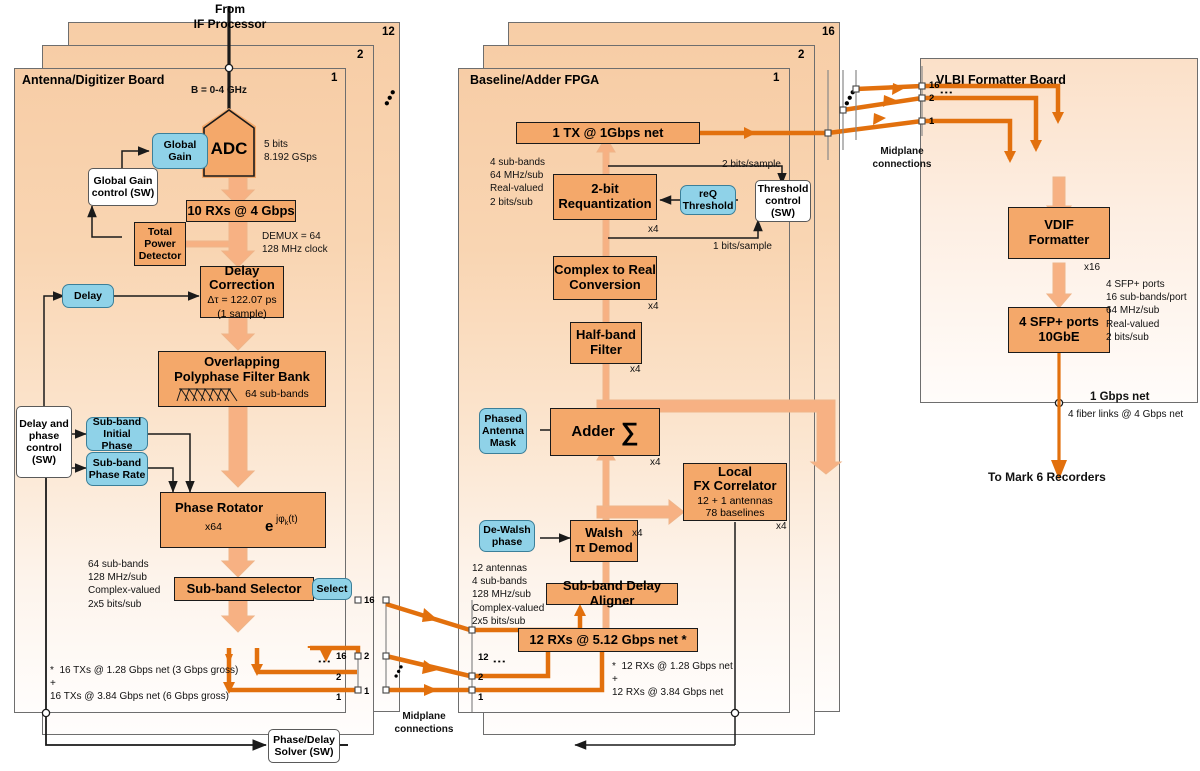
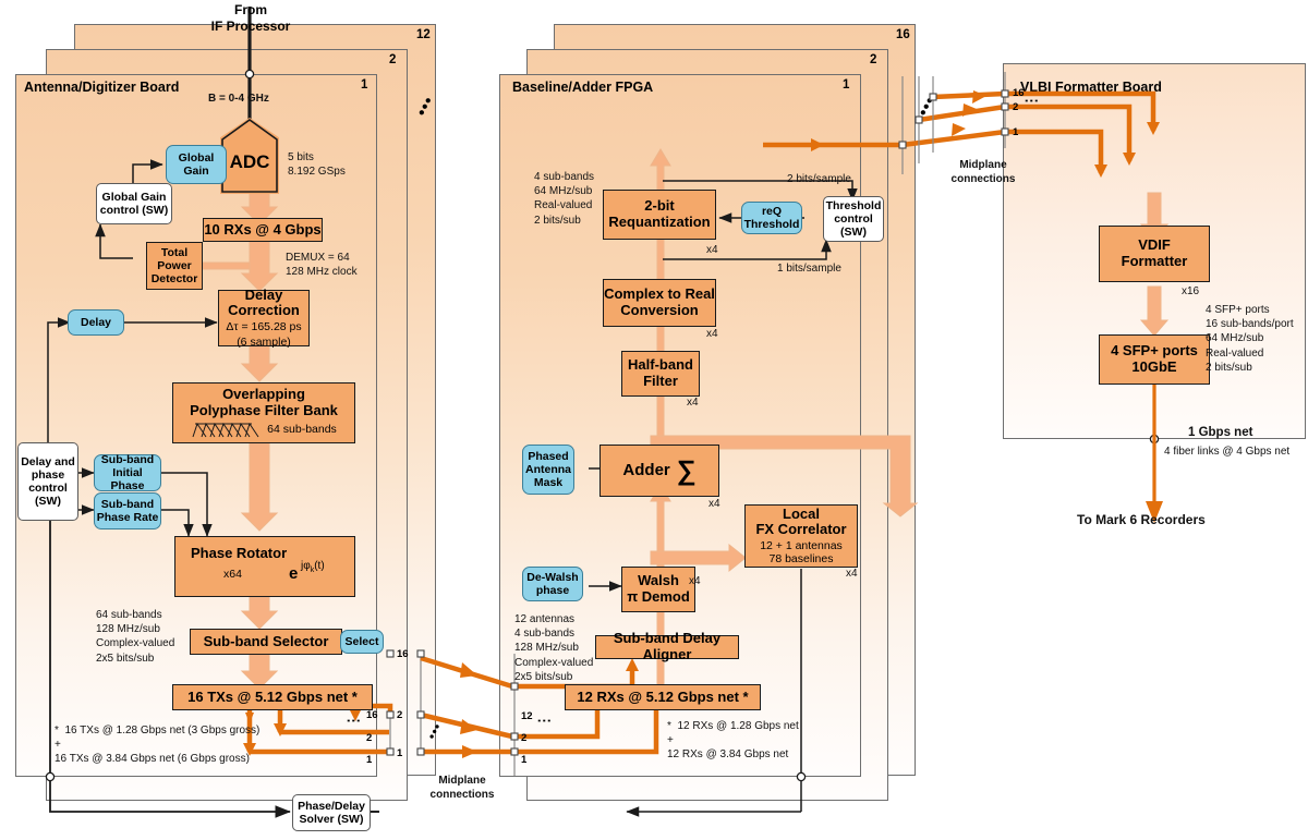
  12
  2
  1
  16
  2
  1
  Antenna/Digitizer Board
  Baseline/Adder FPGA
  VLBI Formatter Board
  From
  IF Processor
  B = 0-4 GHz
  ADC
  5 bits
  8.192 GSps
  Global
  Gain
  Global Gain
  control (SW)
  Total
  Power
  Detector
  10 RXs @ 4 Gbps
  DEMUX = 64
  128 MHz clock
  Delay
  Delay
  Correction
- Δτ = 122.07 ps
+ Δτ = 165.28 ps
- (1 sample)
+ (6 sample)
  Overlapping
  Polyphase Filter Bank
  64 sub-bands
  Delay and
  phase
  control
  (SW)
  Sub-band
  Initial Phase
  Sub-band
  Phase Rate
  Phase Rotator
  x64
  e
  jφ (t)
  64 sub-bands
  128 MHz/sub
  Complex-valued
  2x5 bits/sub
  Sub-band Selector
  Select
+ 16 TXs @ 5.12 Gbps net *
  * 16 TXs @ 1.28 Gbps net (3 Gbps gross)
  +
  16 TXs @ 3.84 Gbps net (6 Gbps gross)
  16
  2
  1
  16
  2
  1
  Midplane
  connections
- 1 TX @ 1Gbps net
  4 sub-bands
  64 MHz/sub
  Real-valued
  2 bits/sub
  2-bit
  Requantization
  x4
  reQ
  Threshold
  Threshold
  control
  (SW)
  2 bits/sample
  1 bits/sample
  Complex to Real
  Conversion
  x4
  Half-band
  Filter
  x4
  Phased
  Antenna
  Mask
  Adder
  ∑
  x4
  Local
  FX Correlator
  12 + 1 antennas
  78 baselines
  x4
  De-Walsh
  phase
  Walsh
  π Demod
  x4
  12 antennas
  4 sub-bands
  128 MHz/sub
  Complex-valued
  2x5 bits/sub
  Sub-band Delay Aligner
  12 RXs @ 5.12 Gbps net *
  * 12 RXs @ 1.28 Gbps net
  +
  12 RXs @ 3.84 Gbps net
  12
  2
  1
  16
  2
  1
  Midplane
  connections
  VDIF
  Formatter
  x16
  4 SFP+ ports
  10GbE
  4 SFP+ ports
  16 sub-bands/port
  64 MHz/sub
  Real-valued
  2 bits/sub
  1 Gbps net
  4 fiber links @ 4 Gbps net
  To Mark 6 Recorders
  Phase/Delay
  Solver (SW)
